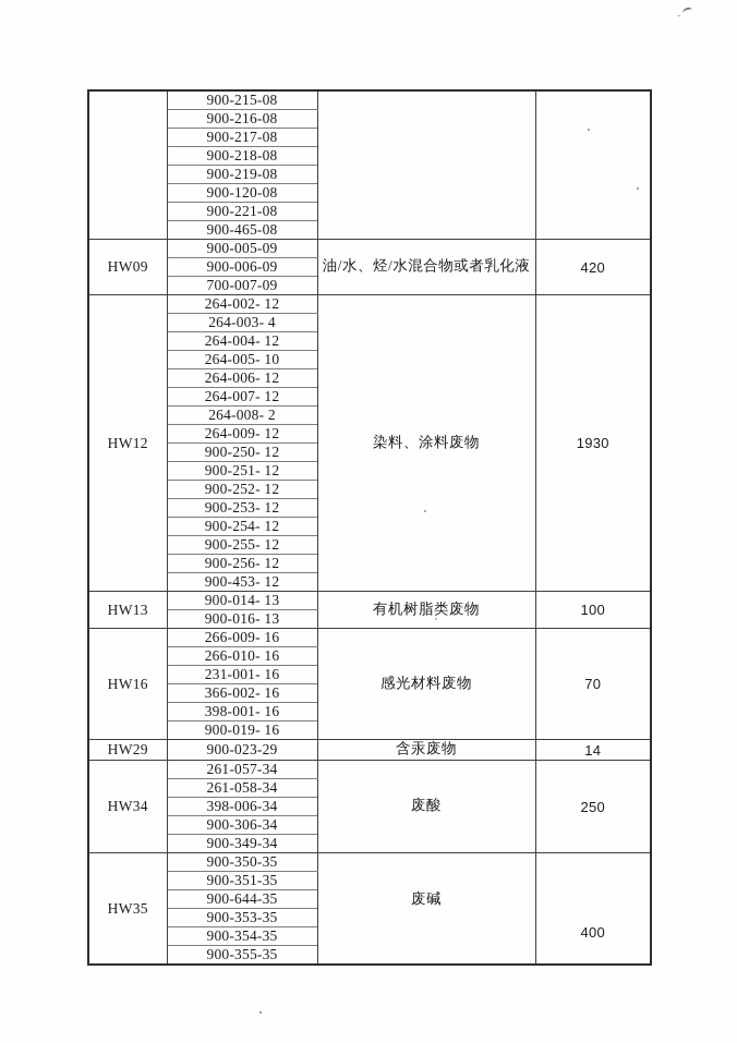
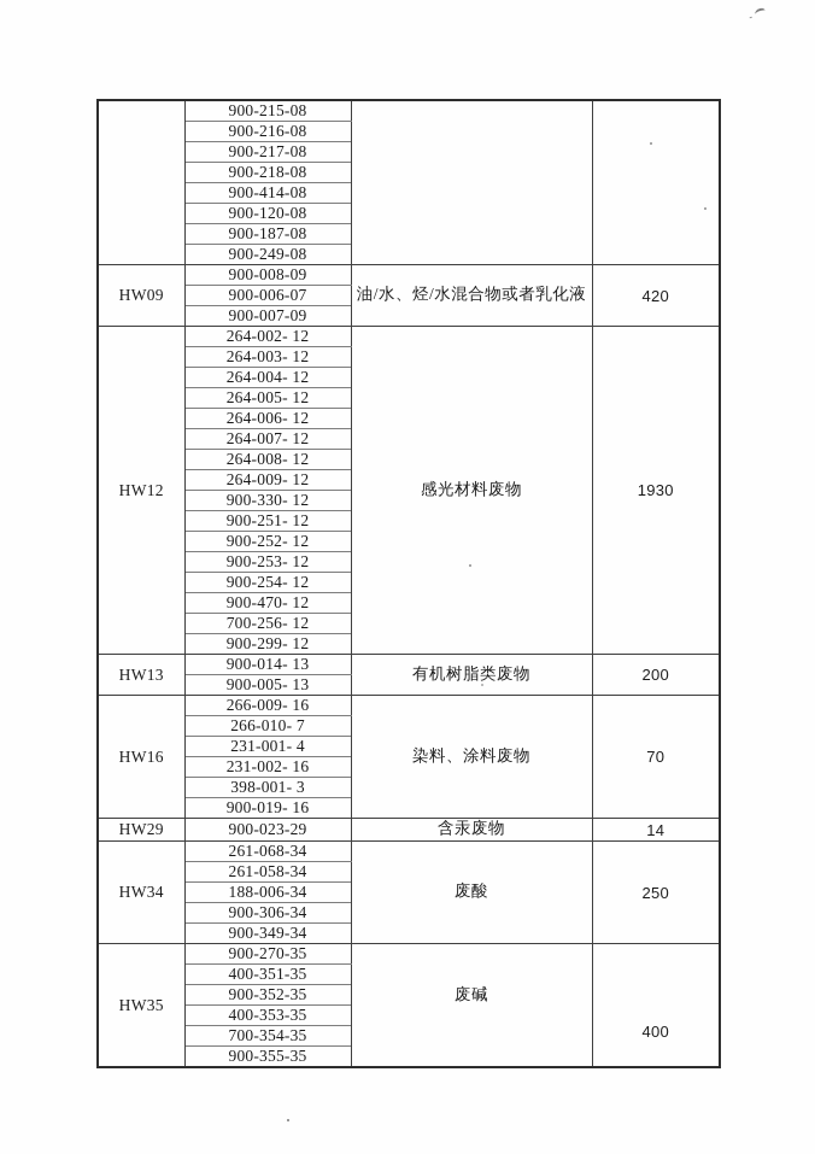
  	900-215-08
  900-216-08
  900-217-08
  900-218-08
- 900-219-08
+ 900-414-08
  900-120-08
- 900-221-08
+ 900-187-08
- 900-465-08
+ 900-249-08
- HW09	900-005-09	油/水、烃/水混合物或者乳化液	420
+ HW09	900-008-09	油/水、烃/水混合物或者乳化液	420
- 900-006-09
+ 900-006-07
- 700-007-09
+ 900-007-09
- HW12	264-002- 12	染料、涂料废物	1930
+ HW12	264-002- 12	感光材料废物	1930
- 264-003- 4
+ 264-003- 12
  264-004- 12
- 264-005- 10
+ 264-005- 12
  264-006- 12
  264-007- 12
- 264-008- 2
+ 264-008- 12
  264-009- 12
- 900-250- 12
+ 900-330- 12
  900-251- 12
  900-252- 12
  900-253- 12
  900-254- 12
- 900-255- 12
+ 900-470- 12
- 900-256- 12
+ 700-256- 12
- 900-453- 12
+ 900-299- 12
- HW13	900-014- 13	有机树脂类废物	100
+ HW13	900-014- 13	有机树脂类废物	200
- 900-016- 13
+ 900-005- 13
- HW16	266-009- 16	感光材料废物	70
+ HW16	266-009- 16	染料、涂料废物	70
- 266-010- 16
+ 266-010- 7
- 231-001- 16
+ 231-001- 4
- 366-002- 16
+ 231-002- 16
- 398-001- 16
+ 398-001- 3
  900-019- 16
  HW29	900-023-29	含汞废物	14
- HW34	261-057-34	废酸	250
+ HW34	261-068-34	废酸	250
  261-058-34
- 398-006-34
+ 188-006-34
  900-306-34
  900-349-34
- HW35	900-350-35	废碱	400
+ HW35	900-270-35	废碱	400
- 900-351-35
+ 400-351-35
- 900-644-35
+ 900-352-35
- 900-353-35
+ 400-353-35
- 900-354-35
+ 700-354-35
  900-355-35
